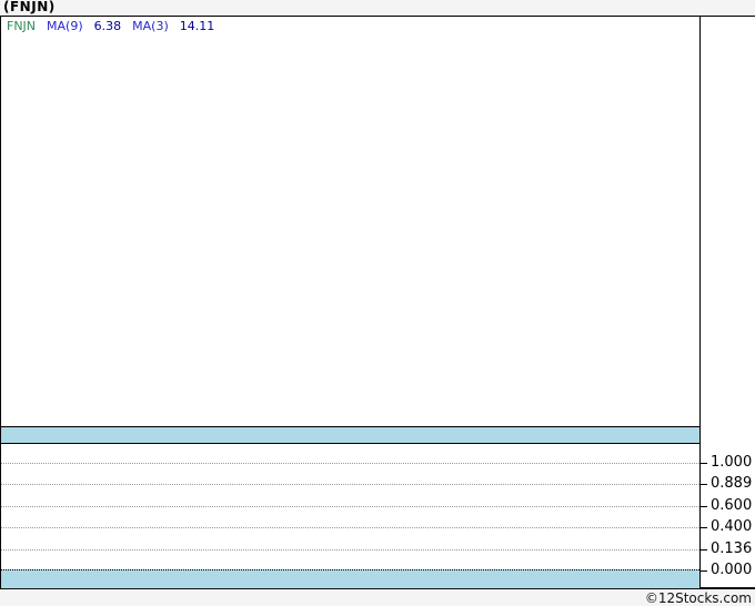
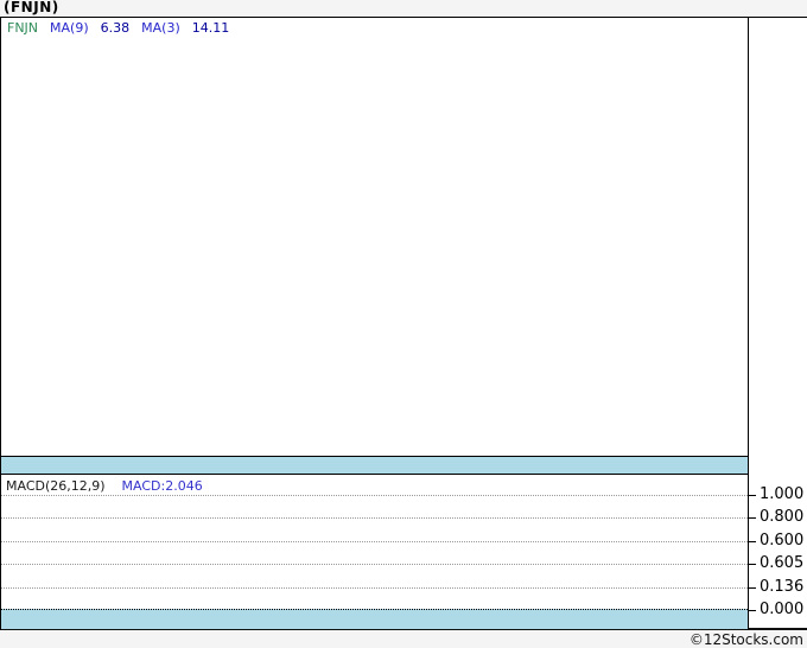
  (FNJN)
  FNJN MA(9) 6.38 MA(3) 14.11
+ MACD(26,12,9) MACD:2.046
  1.000
- 0.889
+ 0.800
  0.600
- 0.400
+ 0.605
  0.136
  0.000
  ©12Stocks.com
